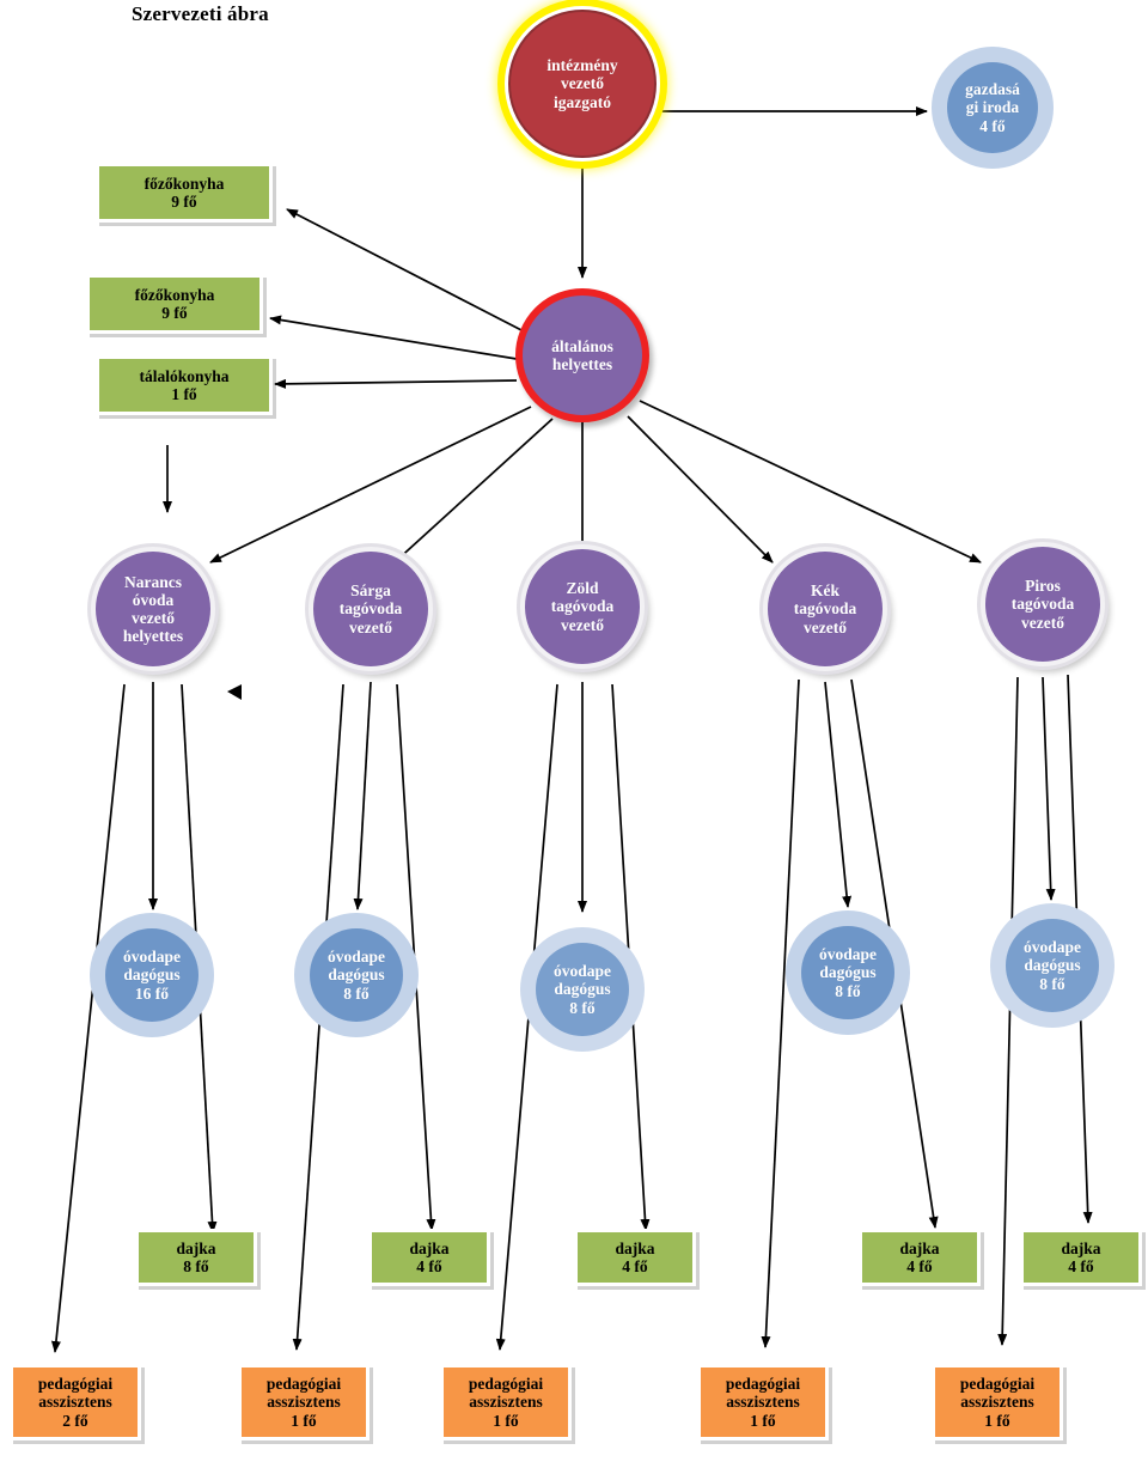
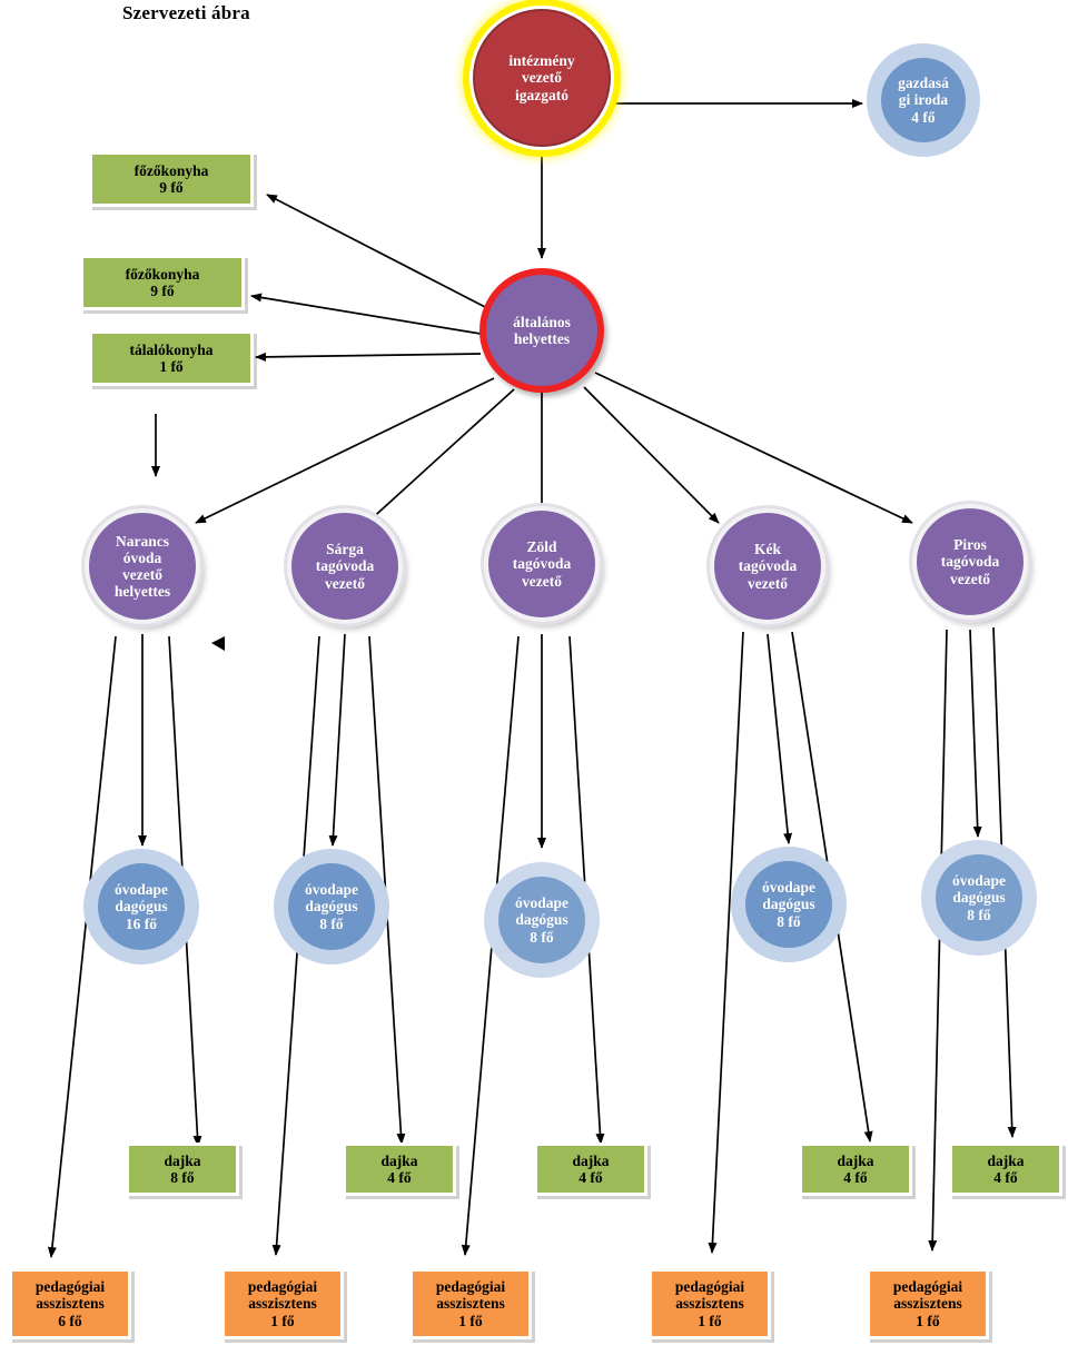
  Szervezeti ábra
  intézmény
  vezető
  igazgató
  gazdasá
  gi iroda
  4 fő
  általános
  helyettes
  főzőkonyha
  9 fő
  főzőkonyha
  9 fő
  tálalókonyha
  1 fő
  Narancs
  óvoda
  vezető
  helyettes
  Sárga
  tagóvoda
  vezető
  Zöld
  tagóvoda
  vezető
  Kék
  tagóvoda
  vezető
  Piros
  tagóvoda
  vezető
  óvodape
  dagógus
  16 fő
  óvodape
  dagógus
  8 fő
  óvodape
  dagógus
  8 fő
  óvodape
  dagógus
  8 fő
  óvodape
  dagógus
  8 fő
  dajka
  8 fő
  dajka
  4 fő
  dajka
  4 fő
  dajka
  4 fő
  dajka
  4 fő
  pedagógiai
  asszisztens
- 2 fő
+ 6 fő
  pedagógiai
  asszisztens
  1 fő
  pedagógiai
  asszisztens
  1 fő
  pedagógiai
  asszisztens
  1 fő
  pedagógiai
  asszisztens
  1 fő
